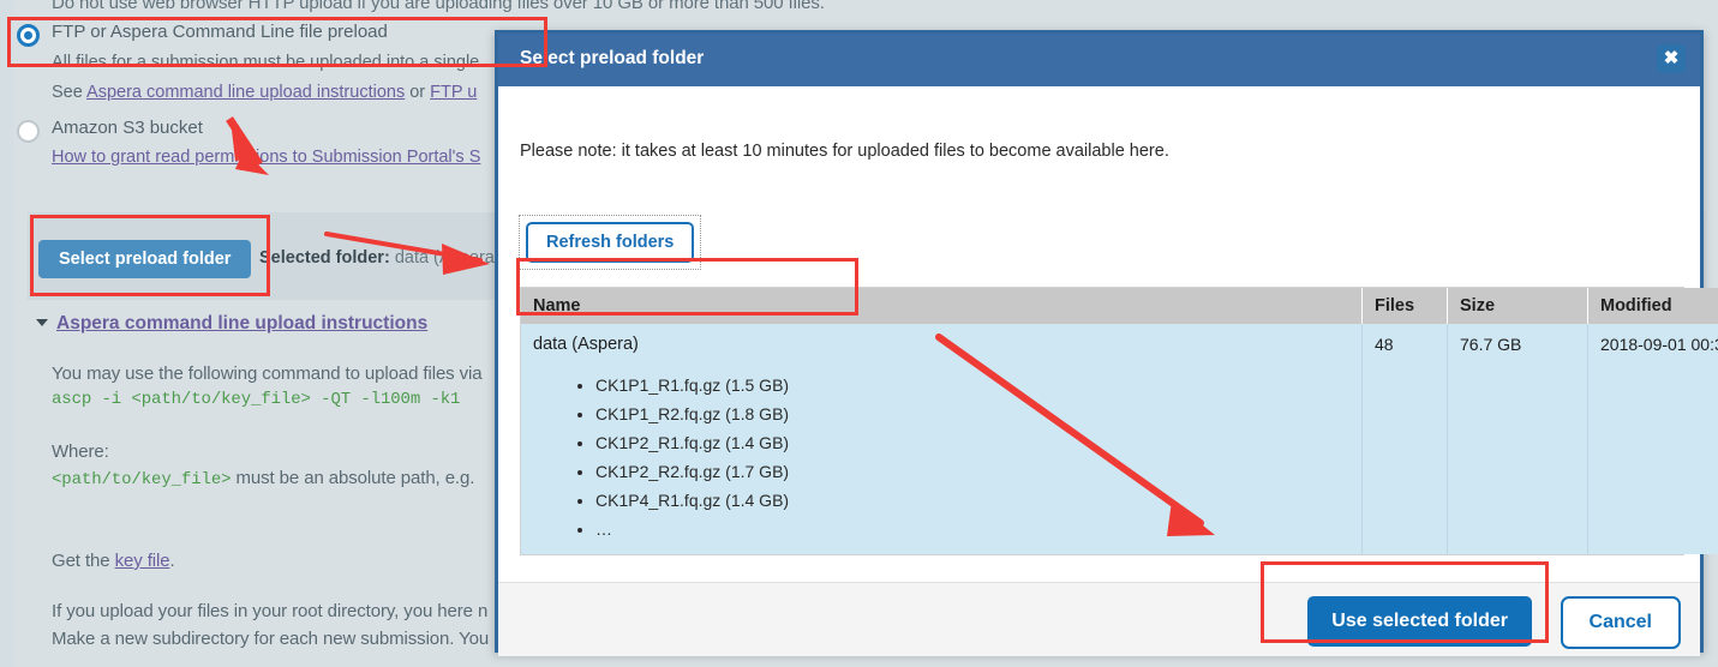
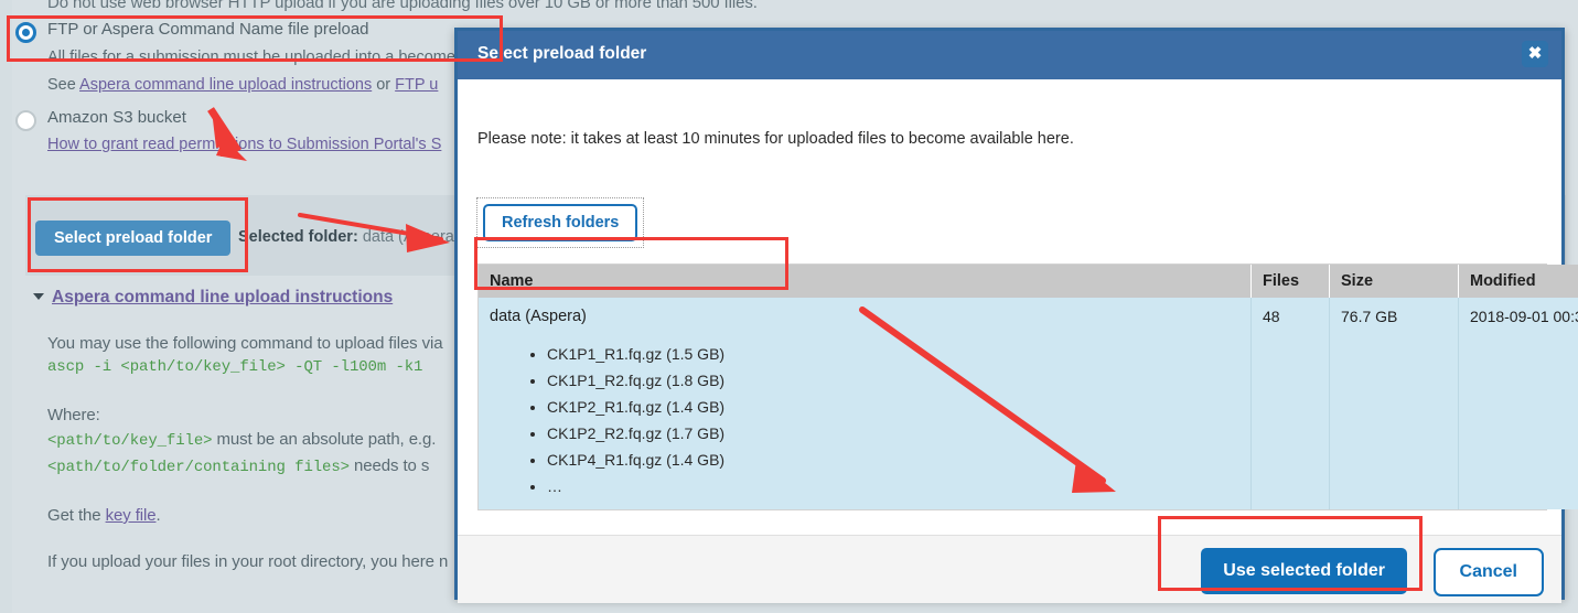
  Do not use web browser HTTP upload if you are uploading files over 10 GB or more than 500 files.
- FTP or Aspera Command Line file preload
+ FTP or Aspera Command Name file preload
- All files for a submission must be uploaded into a single
+ All files for a submission must be uploaded into a become
  See Aspera command line upload instructions or FTP u
  Amazon S3 bucket
  How to grant read permons to Submission Portal's S
  Select preload folder
  Selected folder: data (ra
  Aspera command line upload instructions
  You may use the following command to upload files via
  ascp -i <path/to/key_file> -QT -l100m -k1
  Where:
  <path/to/key_file> must be an absolute path, e.g.
+ <path/to/folder/containing files> needs to s
  Get the key file.
  If you upload your files in your root directory, you here n
- Make a new subdirectory for each new submission. You
  Select preload folder
  ✖
  Please note: it takes at least 10 minutes for uploaded files to become available here.
  Refresh folders
  Name	Files	Size	Modified
  data (Aspera) CK1P1_R1.fq.gz (1.5 GB) CK1P1_R2.fq.gz (1.8 GB) CK1P2_R1.fq.gz (1.4 GB) CK1P2_R2.fq.gz (1.7 GB) CK1P4_R1.fq.gz (1.4 GB) …	48	76.7 GB	2018-09-01 00:
  Use selected folder
  Cancel
